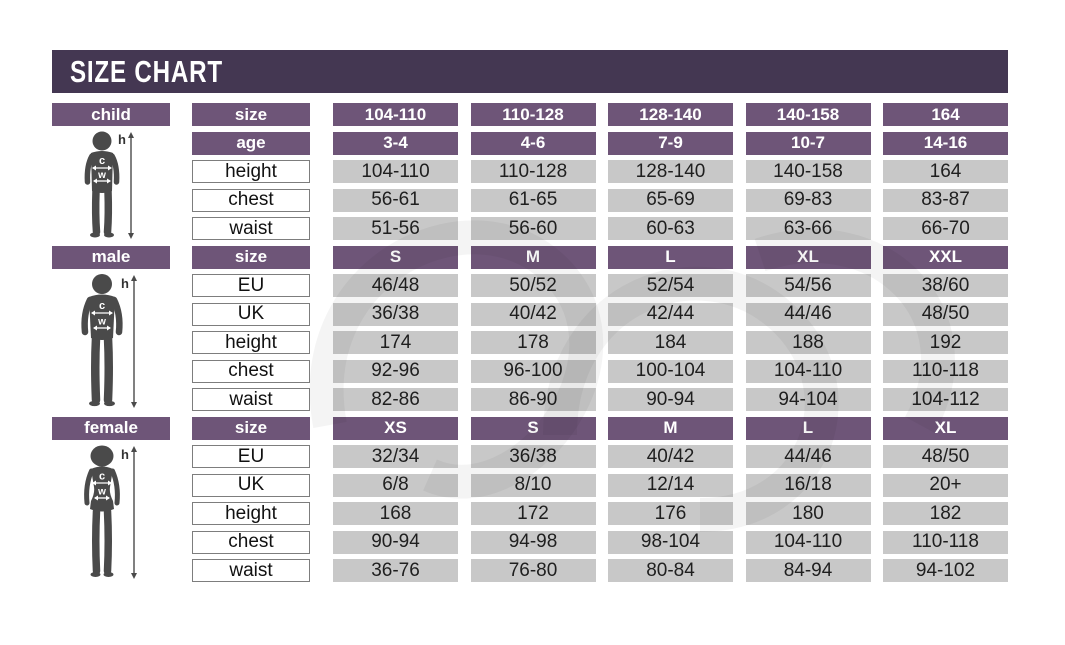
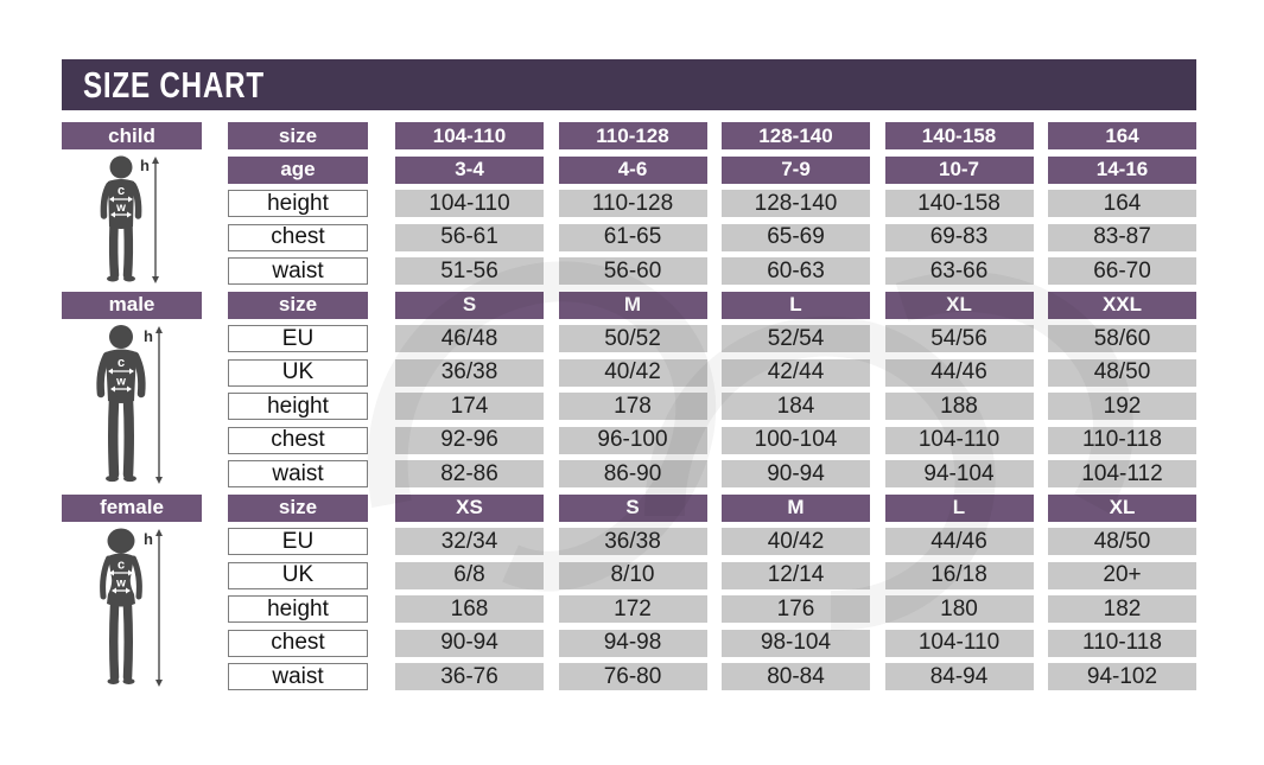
  SIZE CHART
  child
  size
  104-110
  110-128
  128-140
  140-158
  164
  age
  3-4
  4-6
  7-9
  10-7
  14-16
  height
  104-110
  110-128
  128-140
  140-158
  164
  chest
  56-61
  61-65
  65-69
  69-83
  83-87
  waist
  51-56
  56-60
  60-63
  63-66
  66-70
  h
  c
  w
  male
  size
  S
  M
  L
  XL
  XXL
  EU
  46/48
  50/52
  52/54
  54/56
- 38/60
+ 58/60
  UK
  36/38
  40/42
  42/44
  44/46
  48/50
  height
  174
  178
  184
  188
  192
  chest
  92-96
  96-100
  100-104
  104-110
  110-118
  waist
  82-86
  86-90
  90-94
  94-104
  104-112
  h
  c
  w
  female
  size
  XS
  S
  M
  L
  XL
  EU
  32/34
  36/38
  40/42
  44/46
  48/50
  UK
  6/8
  8/10
  12/14
  16/18
  20+
  height
  168
  172
  176
  180
  182
  chest
  90-94
  94-98
  98-104
  104-110
  110-118
  waist
  36-76
  76-80
  80-84
  84-94
  94-102
  h
  c
  w
